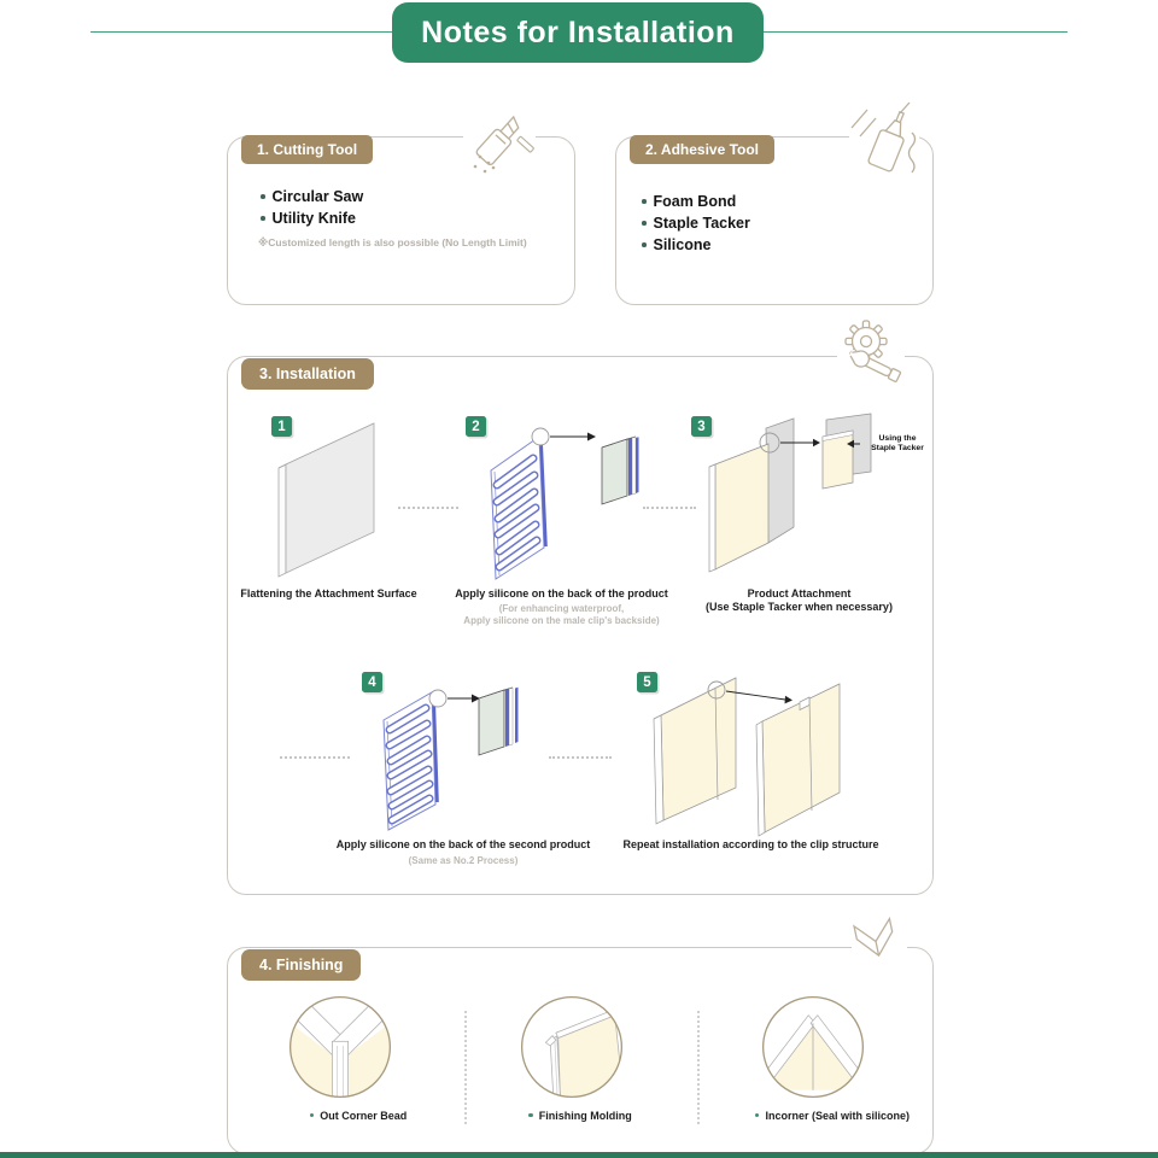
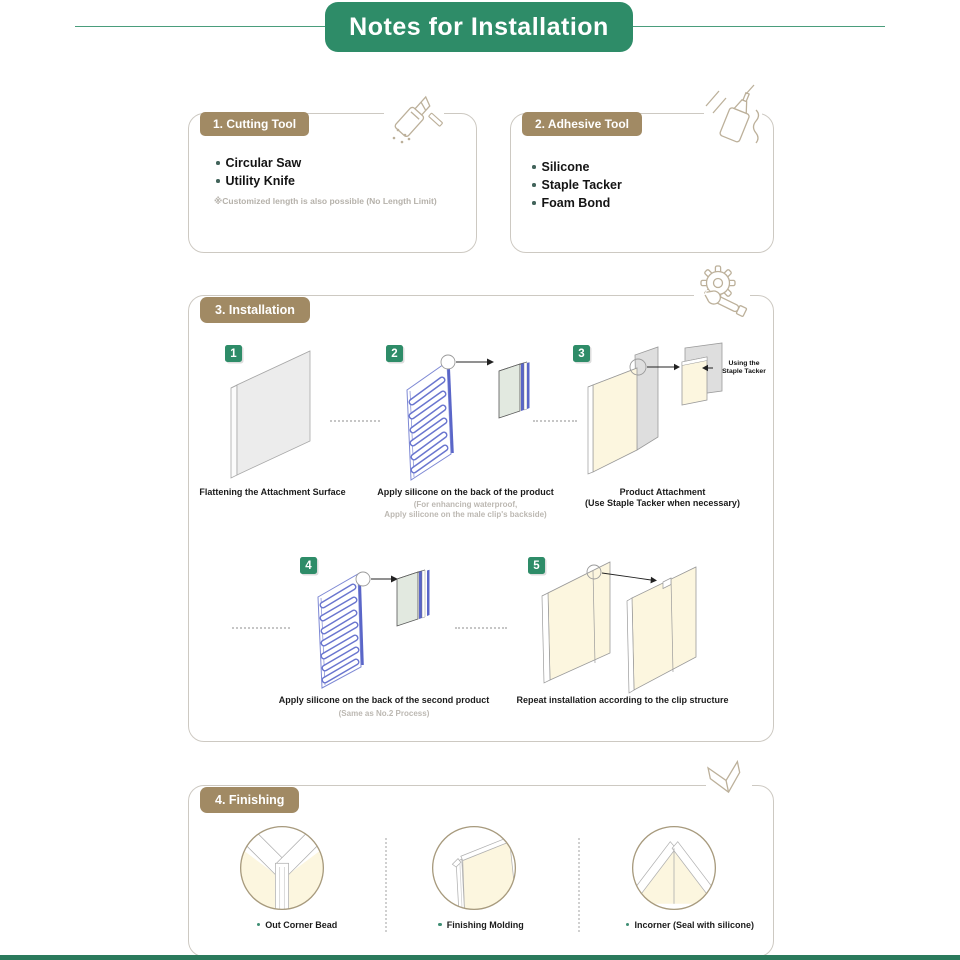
  Notes for Installation
  1. Cutting Tool
  Circular Saw
  Utility Knife
  ※Customized length is also possible (No Length Limit)
  2. Adhesive Tool
- Foam Bond
+ Silicone
  Staple Tacker
- Silicone
+ Foam Bond
  3. Installation
  1
  2
  3
  4
  5
  Flattening the Attachment Surface
  Apply silicone on the back of the product
  (For enhancing waterproof,
  Apply silicone on the male clip's backside)
  Product Attachment
  (Use Staple Tacker when necessary)
  Apply silicone on the back of the second product
  (Same as No.2 Process)
  Repeat installation according to the clip structure
  4. Finishing
  Out Corner Bead
  Finishing Molding
  Incorner (Seal with silicone)
